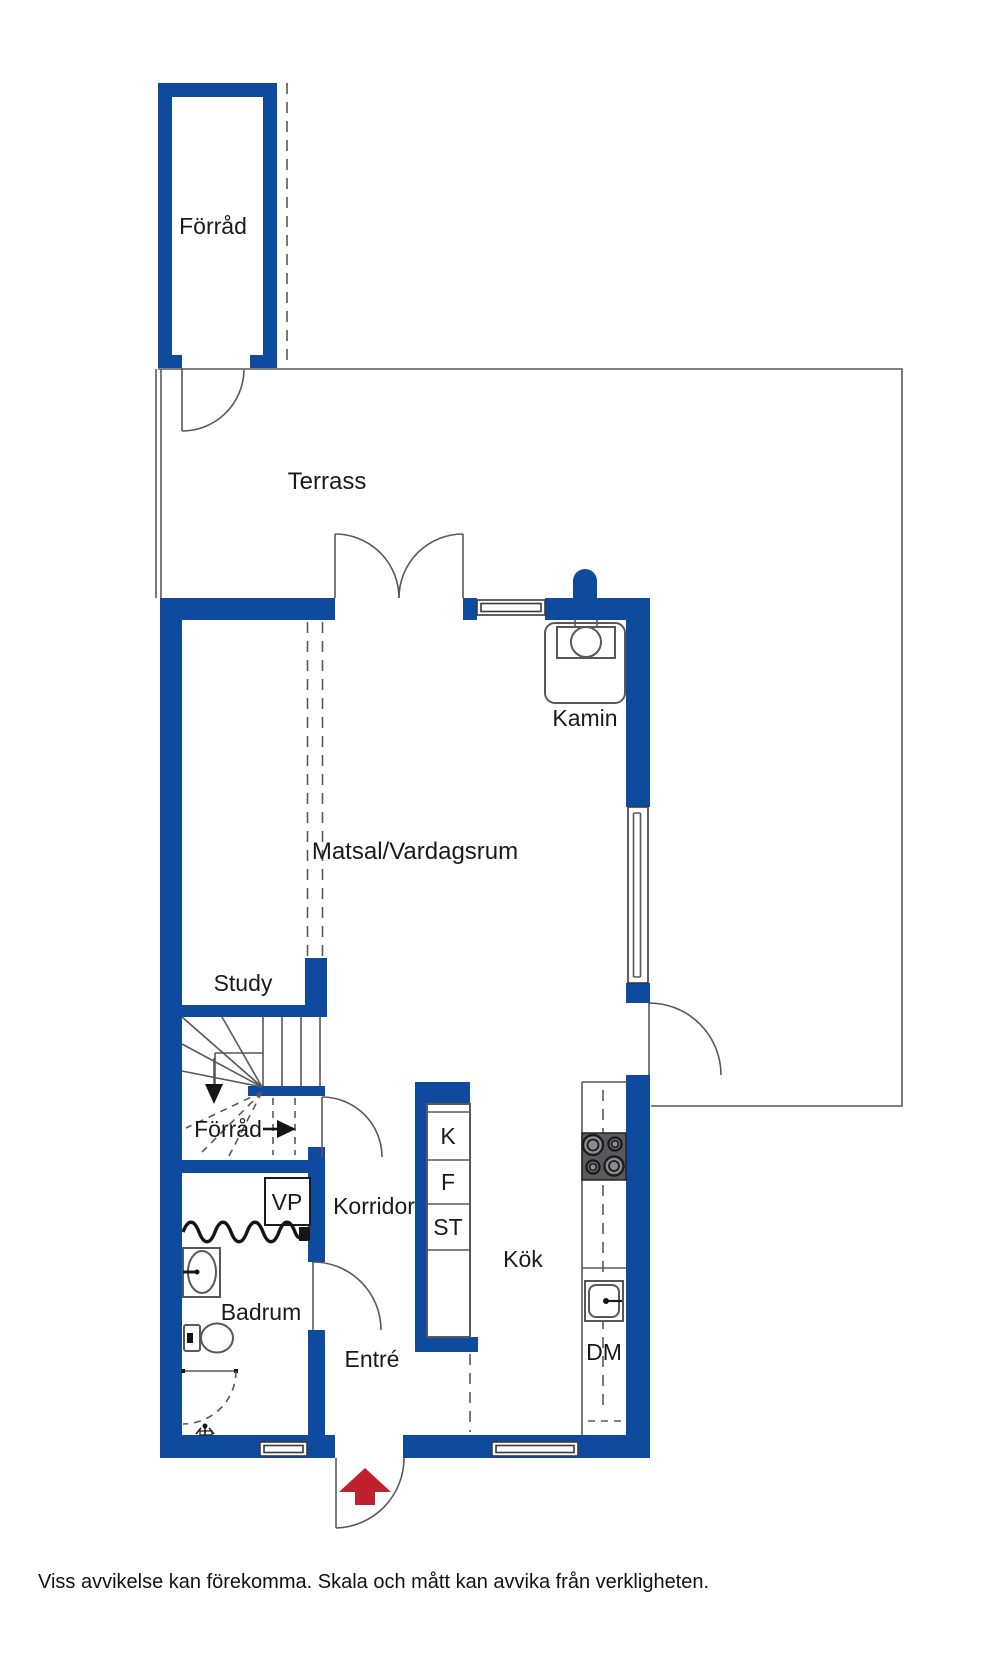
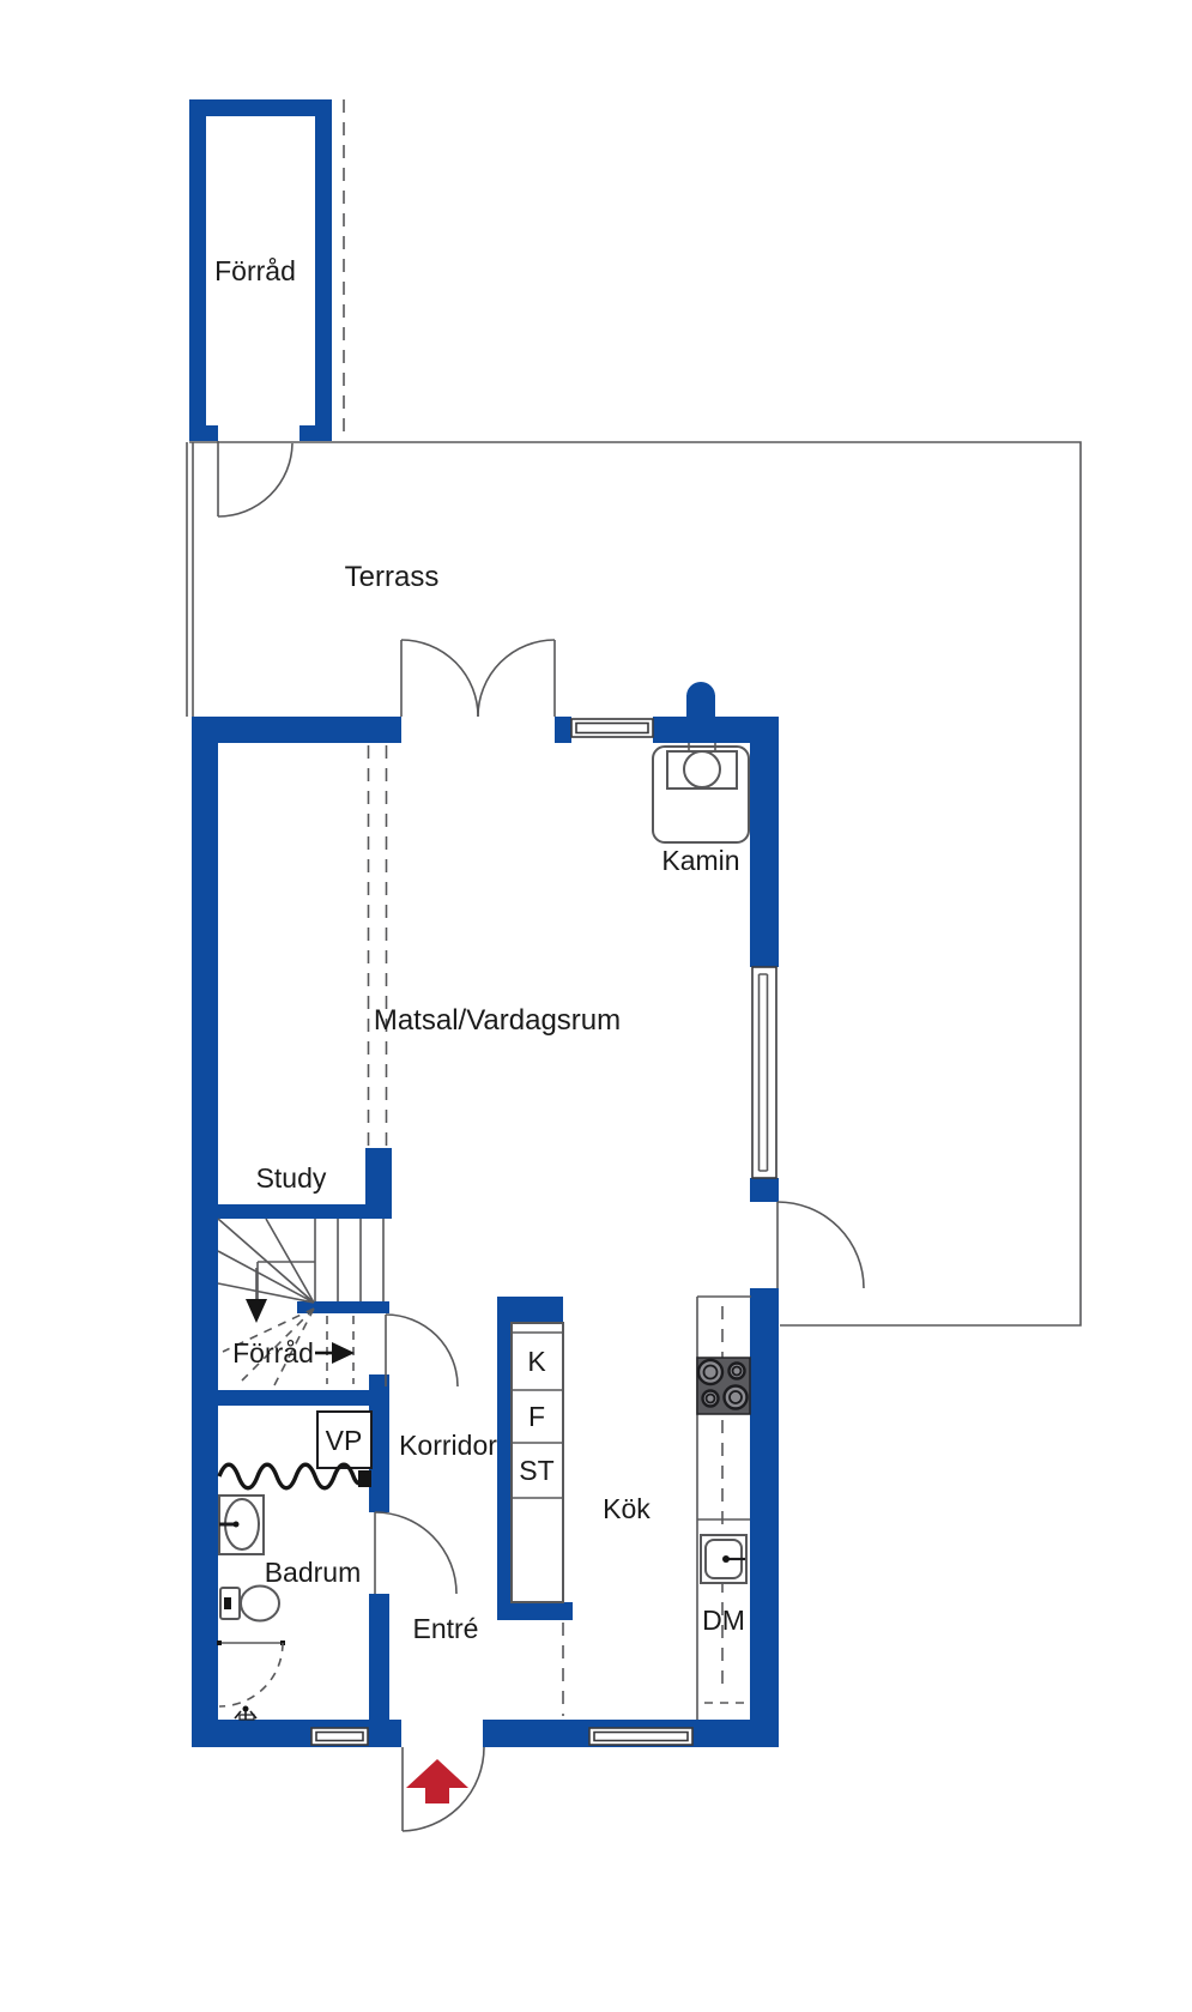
  Förråd
  Terrass
  Kamin
  Matsal/Vardagsrum
  Study
  Förråd
  Korridor
  Kök
  Badrum
  Entré
  VP
  K
  F
  ST
  DM
- Viss avvikelse kan förekomma. Skala och mått kan avvika från verkligheten.
